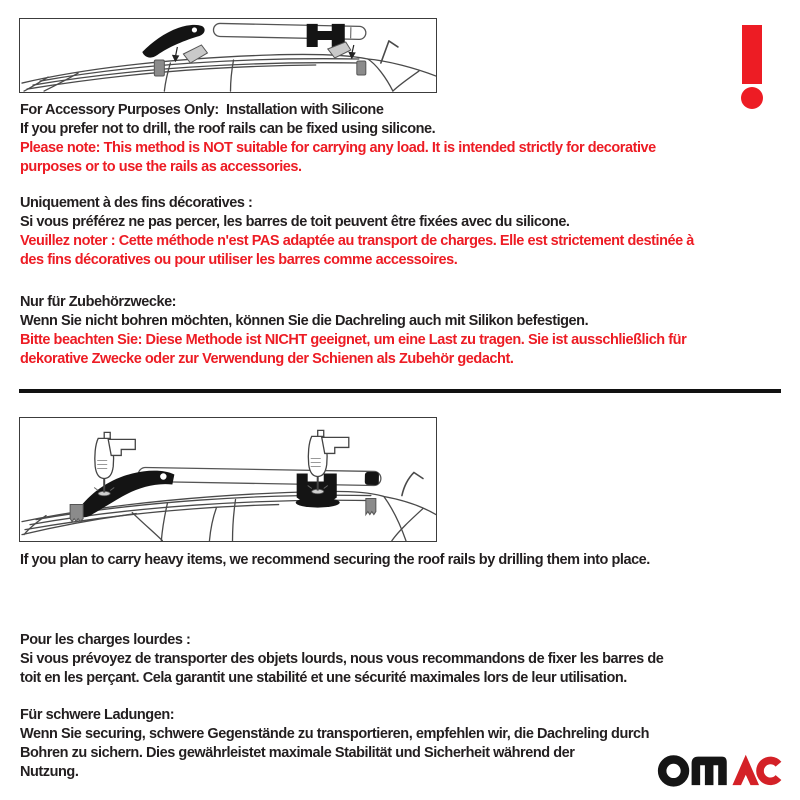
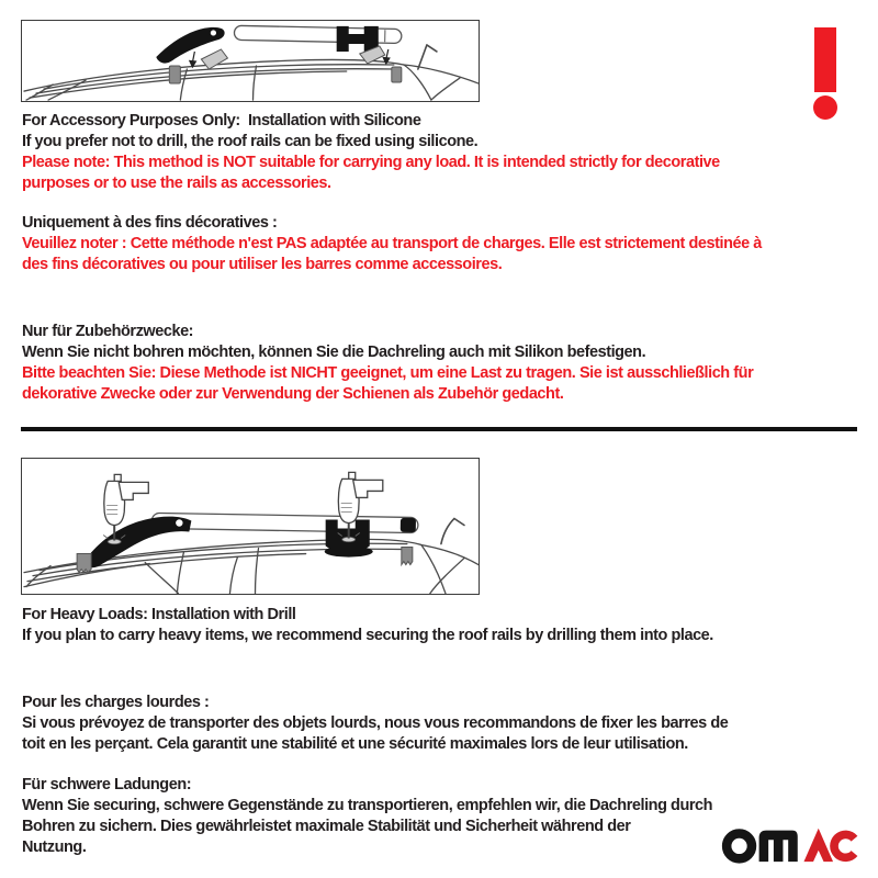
  For Accessory Purposes Only: Installation with Silicone
  If you prefer not to drill, the roof rails can be fixed using silicone.
  Please note: This method is NOT suitable for carrying any load. It is intended strictly for decorative
  purposes or to use the rails as accessories.
  Uniquement à des fins décoratives :
- Si vous préférez ne pas percer, les barres de toit peuvent être fixées avec du silicone.
  Veuillez noter : Cette méthode n'est PAS adaptée au transport de charges. Elle est strictement destinée à
  des fins décoratives ou pour utiliser les barres comme accessoires.
  Nur für Zubehörzwecke:
  Wenn Sie nicht bohren möchten, können Sie die Dachreling auch mit Silikon befestigen.
  Bitte beachten Sie: Diese Methode ist NICHT geeignet, um eine Last zu tragen. Sie ist ausschließlich für
  dekorative Zwecke oder zur Verwendung der Schienen als Zubehör gedacht.
+ For Heavy Loads: Installation with Drill
  If you plan to carry heavy items, we recommend securing the roof rails by drilling them into place.
  Pour les charges lourdes :
  Si vous prévoyez de transporter des objets lourds, nous vous recommandons de fixer les barres de
  toit en les perçant. Cela garantit une stabilité et une sécurité maximales lors de leur utilisation.
  Für schwere Ladungen:
  Wenn Sie securing, schwere Gegenstände zu transportieren, empfehlen wir, die Dachreling durch
  Bohren zu sichern. Dies gewährleistet maximale Stabilität und Sicherheit während der
  Nutzung.
